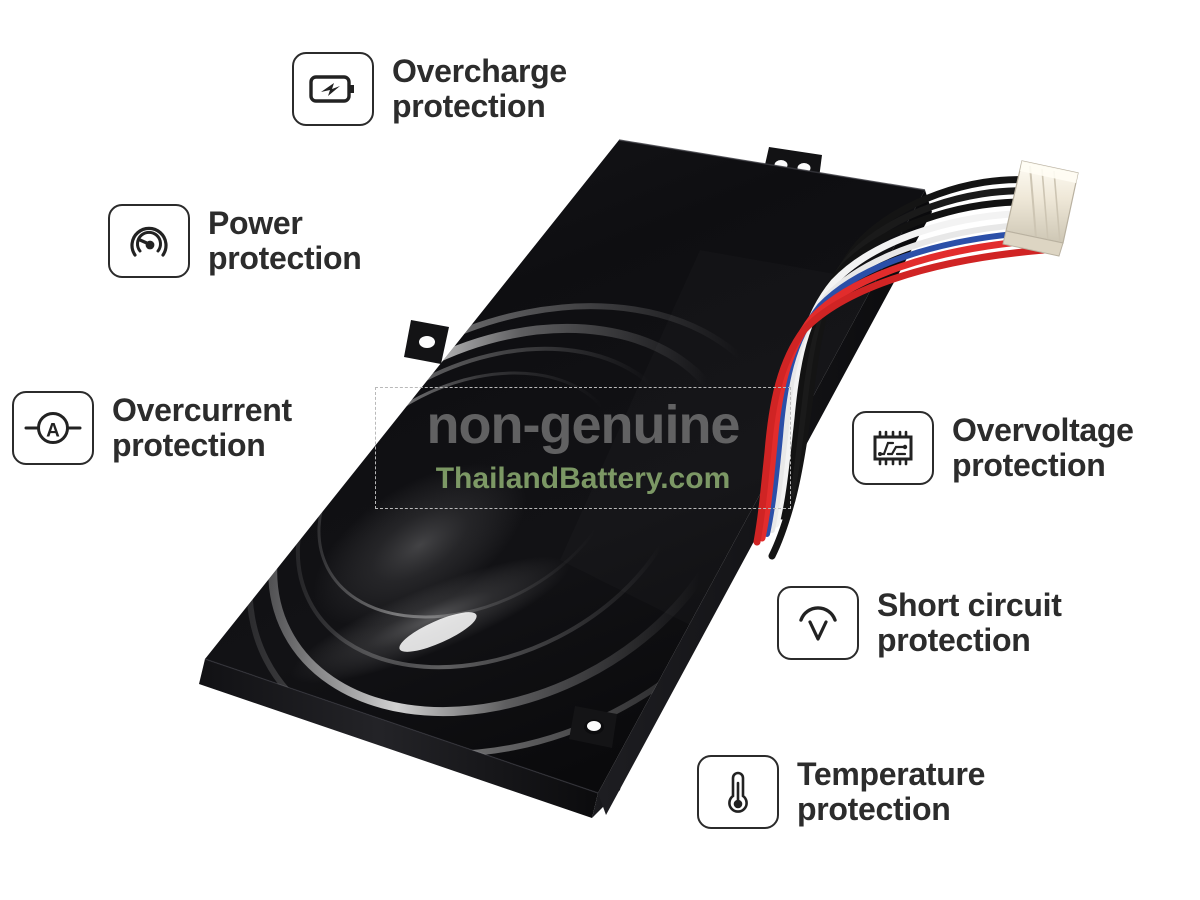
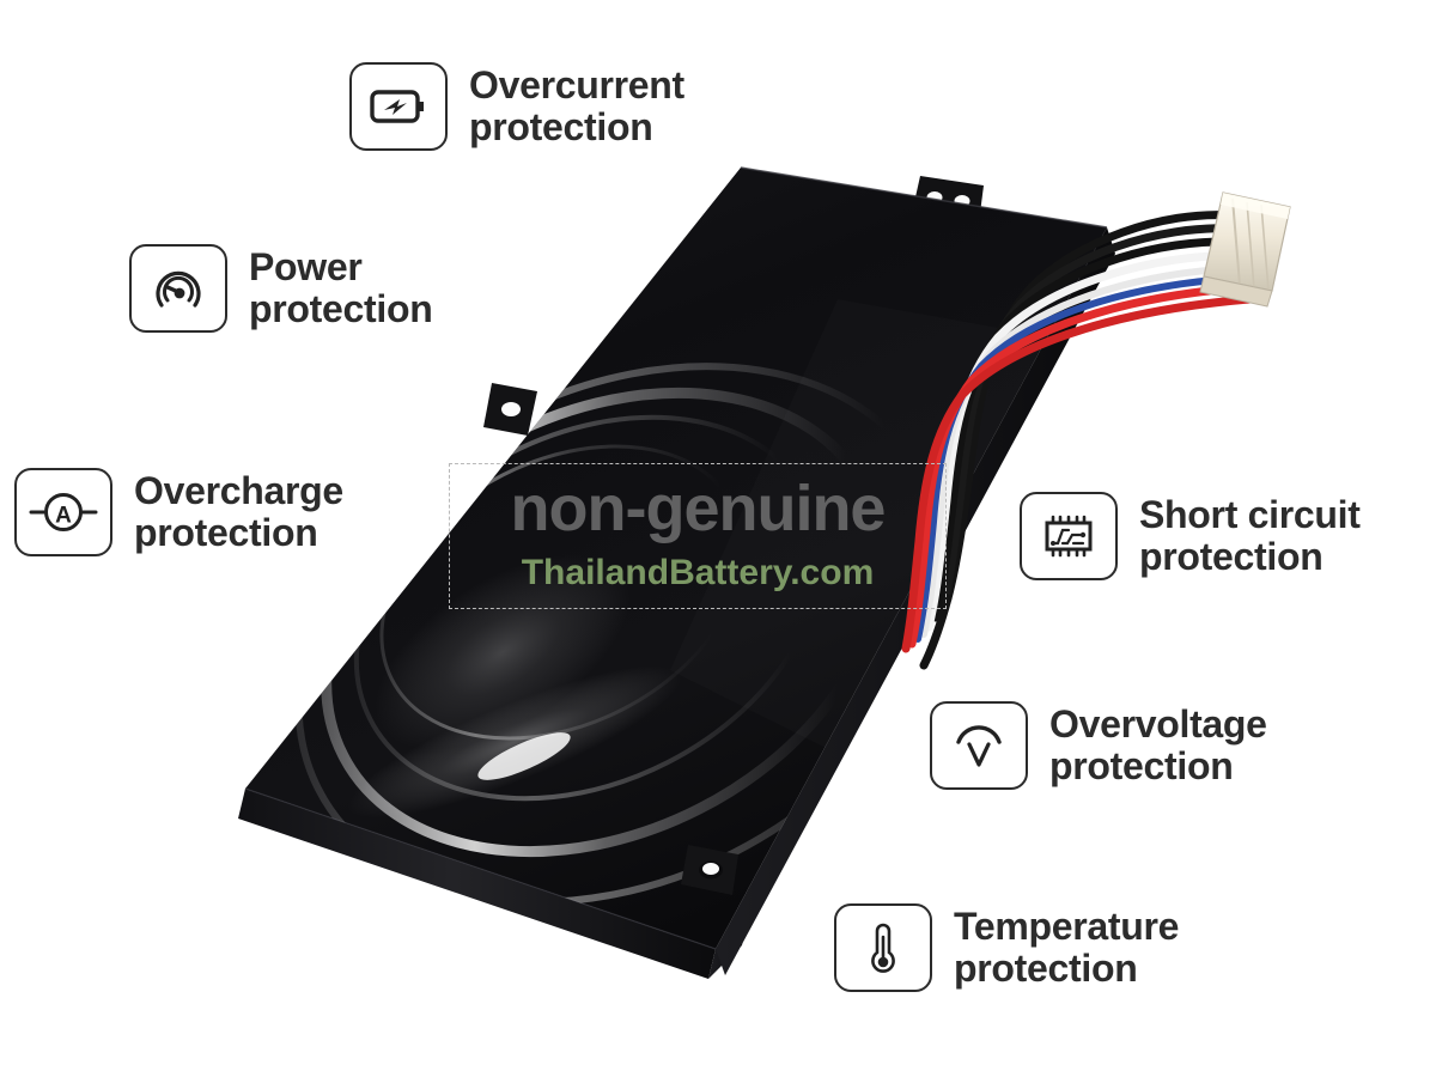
  non-genuine
  ThailandBattery.com
- Overcharge
+ Overcurrent
  protection
  Power
  protection
  A
- Overcurrent
+ Overcharge
  protection
- Overvoltage
+ Short circuit
  protection
- Short circuit
+ Overvoltage
  protection
  Temperature
  protection
